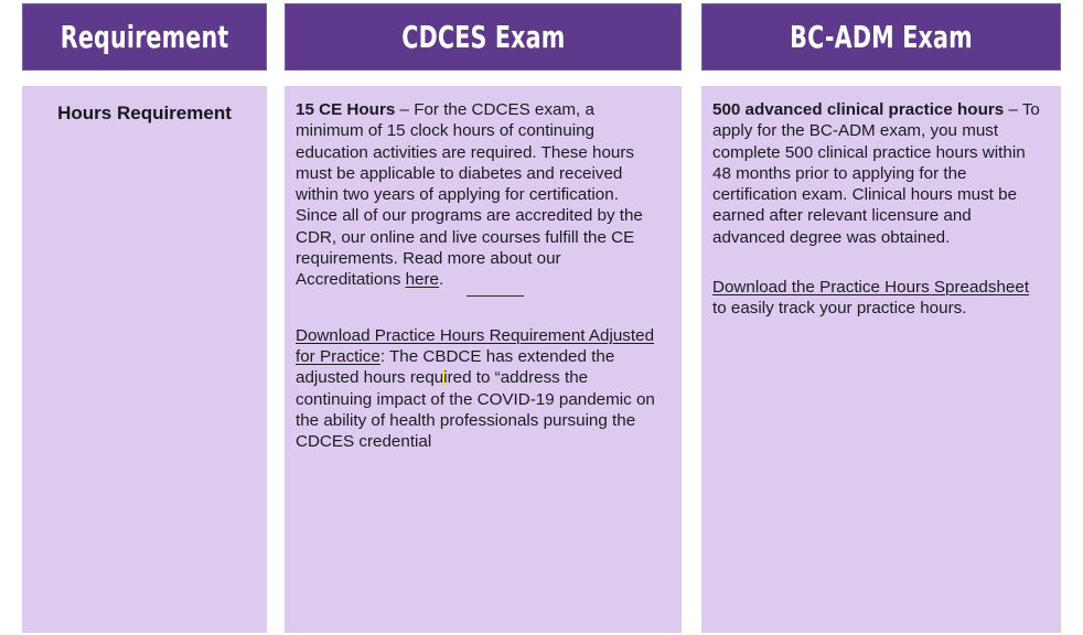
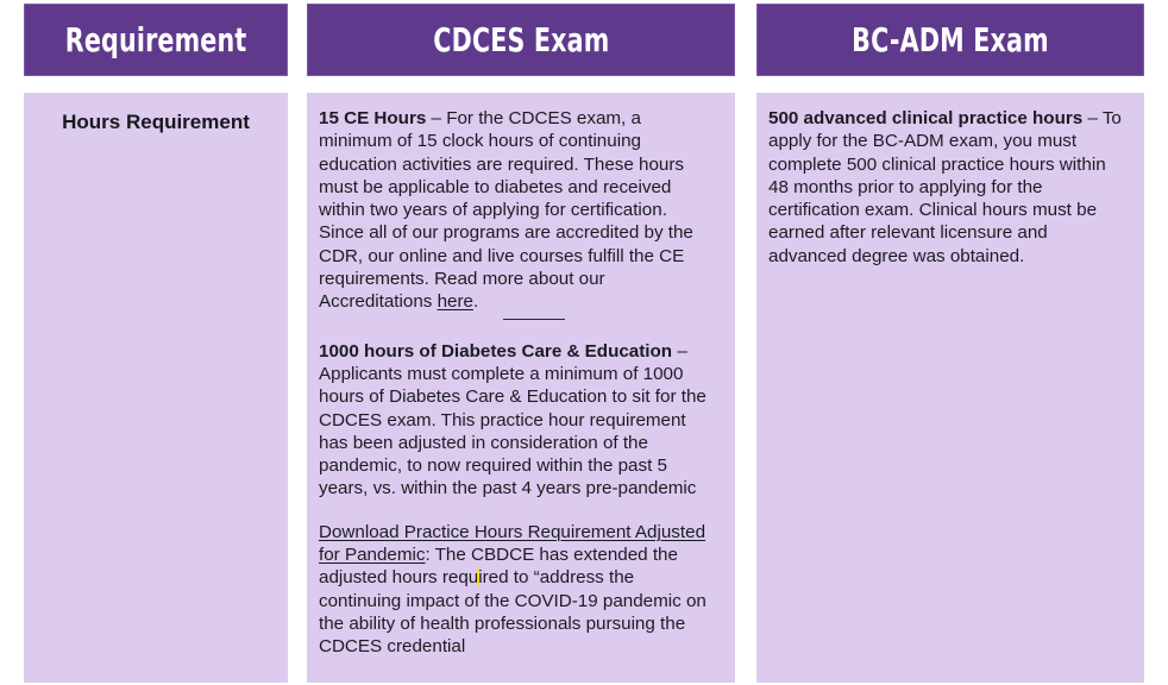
  Requirement
  Hours Requirement
  CDCES Exam
  15 CE Hours – For the CDCES exam, a minimum of 15 clock hours of continuing education activities are required. These hours must be applicable to diabetes and received within two years of applying for certification. Since all of our programs are accredited by the CDR, our online and live courses fulfill the CE requirements. Read more about our Accreditations here.
+ 1000 hours of Diabetes Care & Education – Applicants must complete a minimum of 1000 hours of Diabetes Care & Education to sit for the CDCES exam. This practice hour requirement has been adjusted in consideration of the pandemic, to now required within the past 5 years, vs. within the past 4 years pre-pandemic
- Download Practice Hours Requirement Adjusted for Practice: The CBDCE has extended the adjusted hours required to “address the continuing impact of the COVID-19 pandemic on the ability of health professionals pursuing the CDCES credential
+ Download Practice Hours Requirement Adjusted for Pandemic: The CBDCE has extended the adjusted hours required to “address the continuing impact of the COVID-19 pandemic on the ability of health professionals pursuing the CDCES credential
  BC-ADM Exam
  500 advanced clinical practice hours – To apply for the BC-ADM exam, you must complete 500 clinical practice hours within 48 months prior to applying for the certification exam. Clinical hours must be earned after relevant licensure and advanced degree was obtained.
- Download the Practice Hours Spreadsheet to easily track your practice hours.
